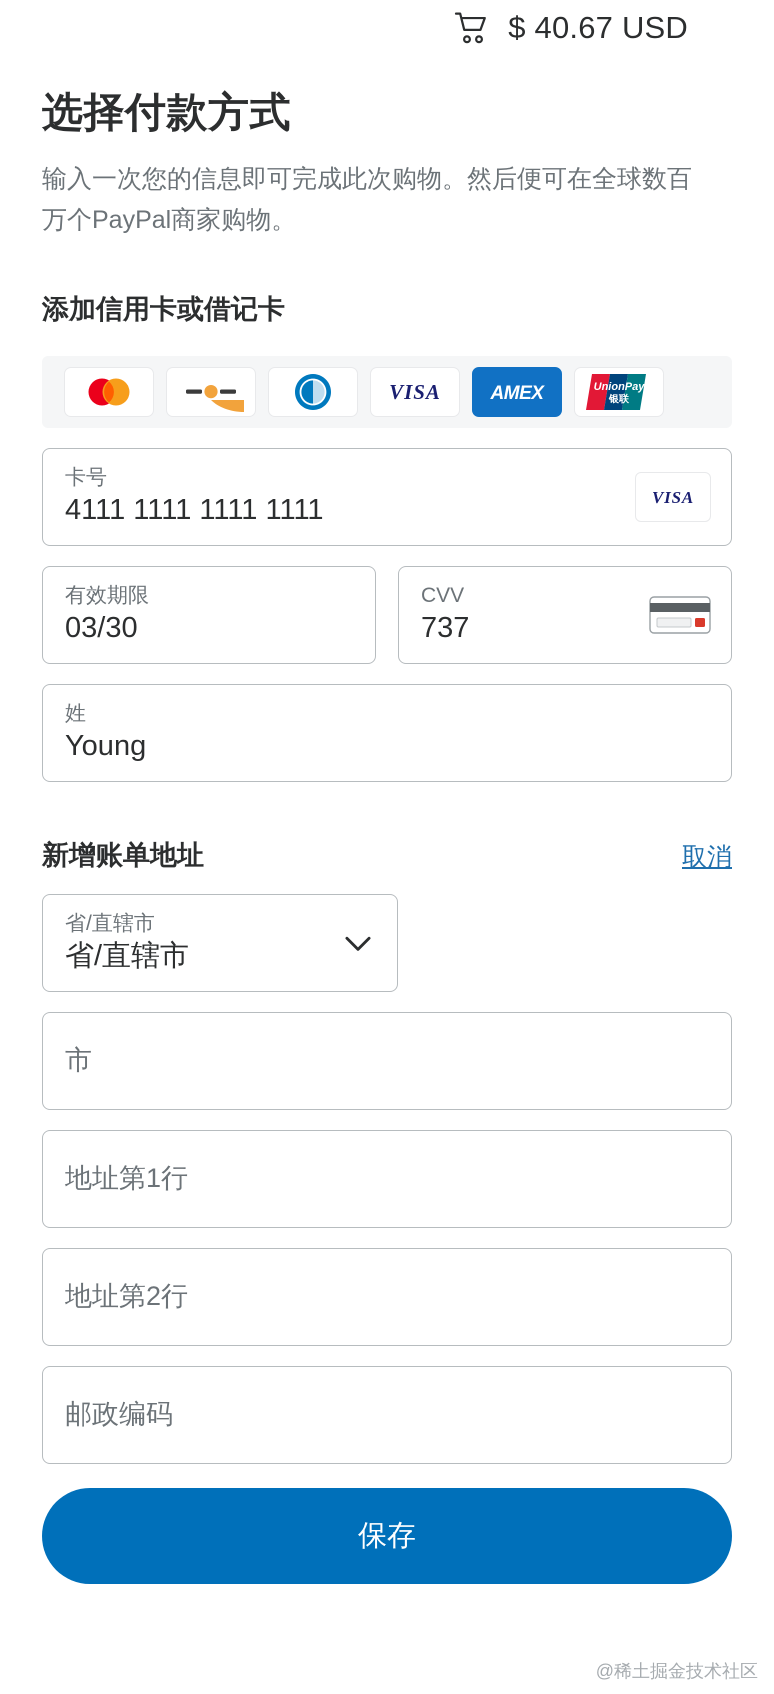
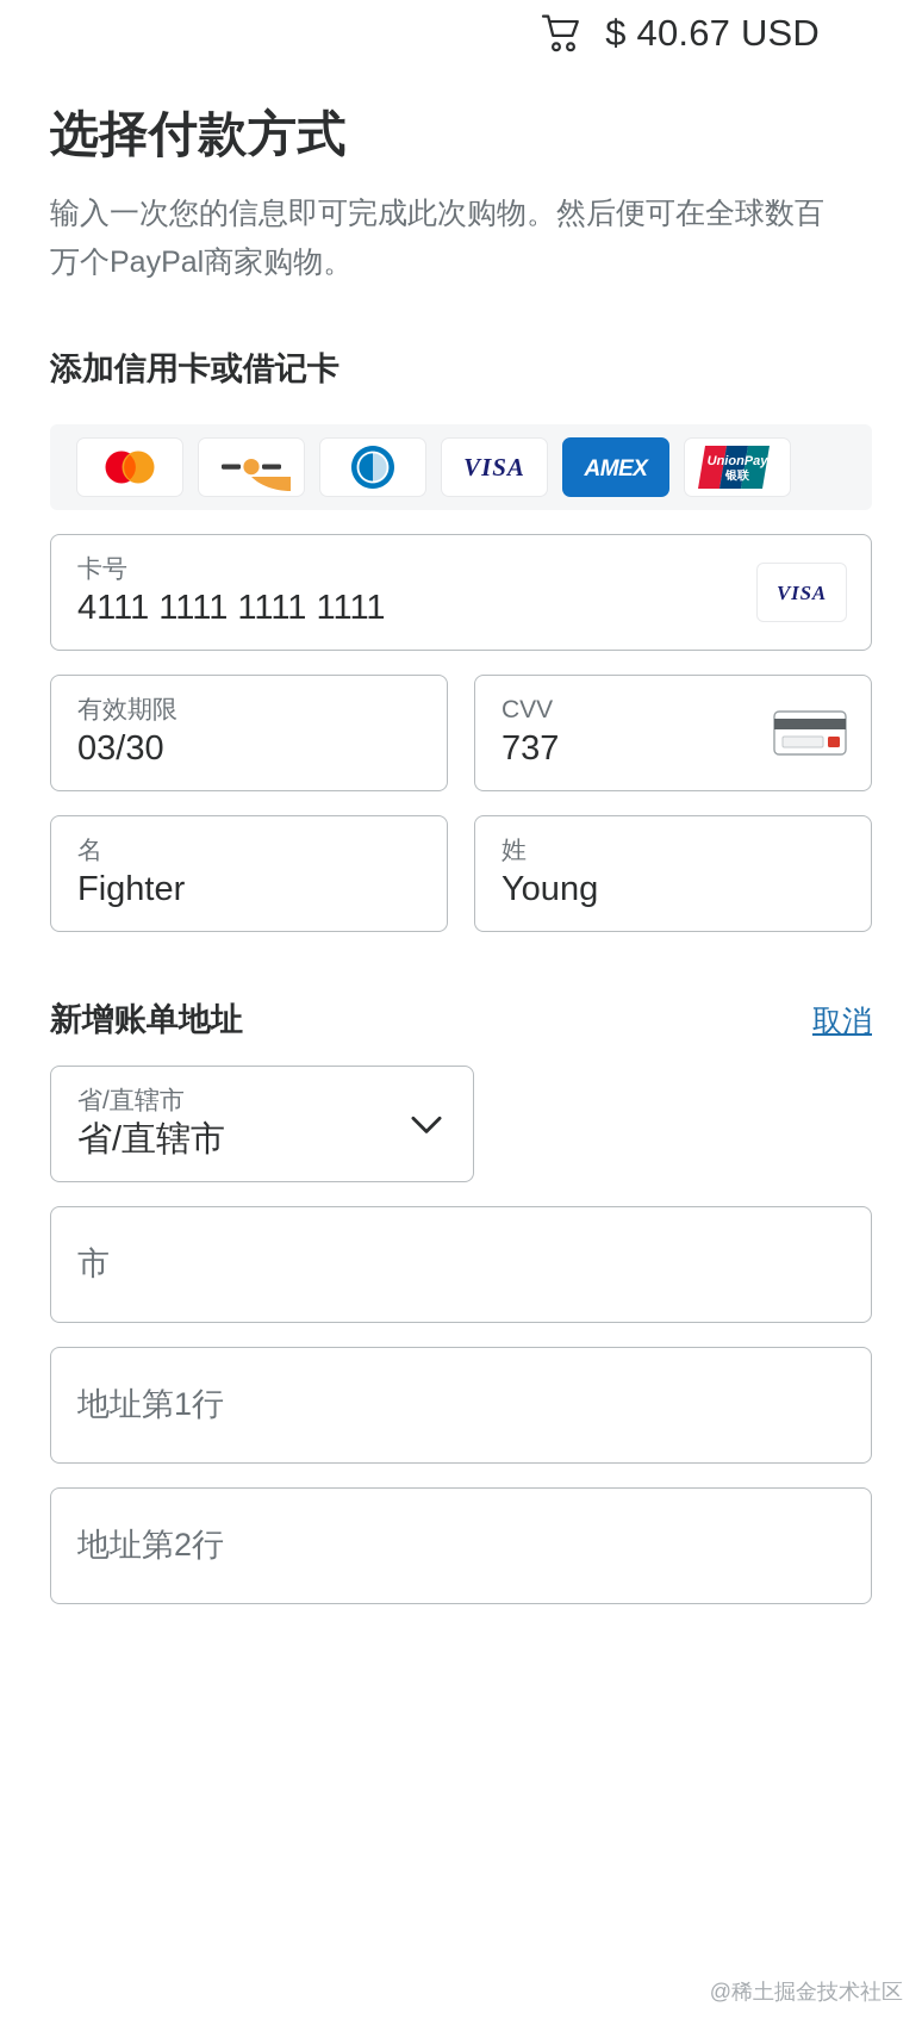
  $ 40.67 USD
  选择付款方式
  输入一次您的信息即可完成此次购物。然后便可在全球数百万个PayPal商家购物。
  添加信用卡或借记卡
  VISA
  AMEX
  UnionPay
  银联
  卡号
  4111 1111 1111 1111
  VISA
  有效期限
  03/30
  CVV
  737
+ 名
+ Fighter
  姓
  Young
  新增账单地址
  取消
  省/直辖市
  省/直辖市
  市
  地址第1行
  地址第2行
- 邮政编码
- 保存
  @稀土掘金技术社区
